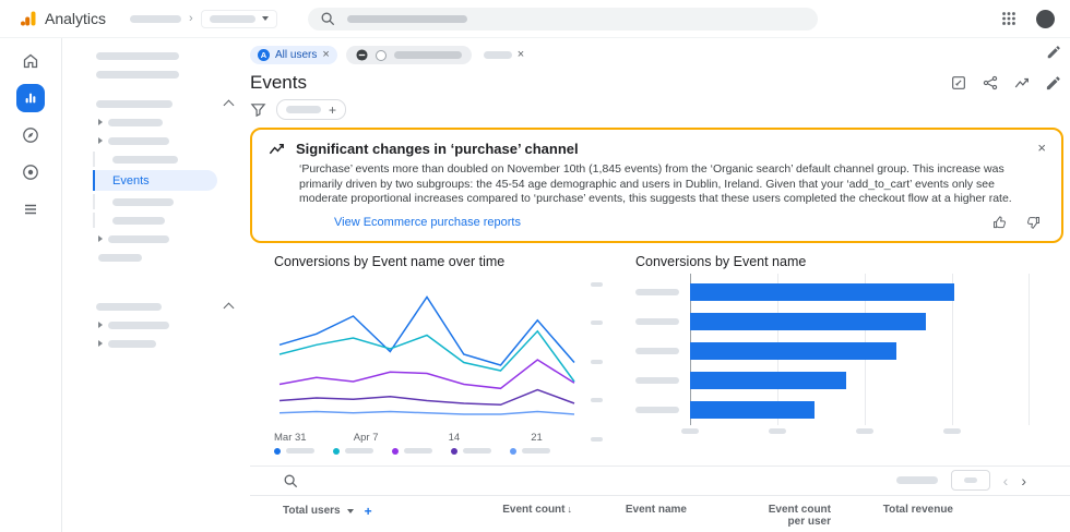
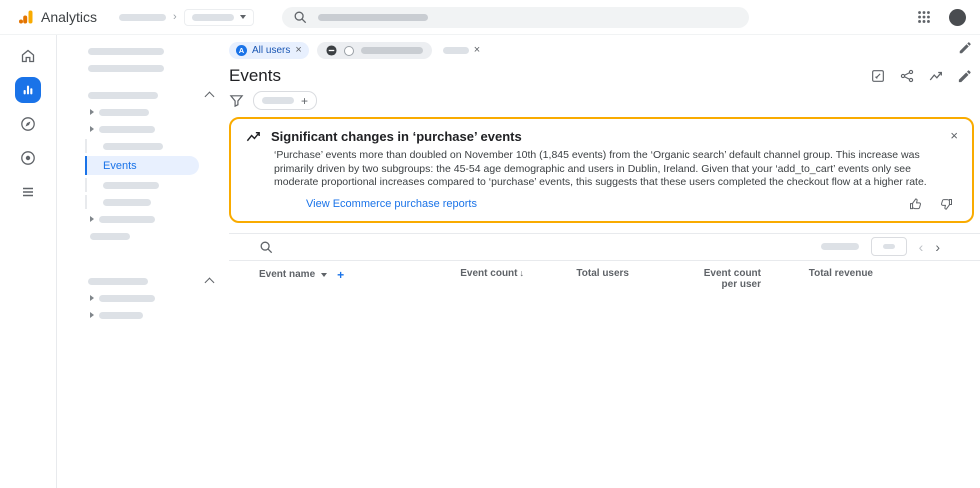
  Analytics
  ›
  Events
  A
  All users
  ×
  ×
  Events
  +
- Significant changes in ‘purchase’ channel
+ Significant changes in ‘purchase’ events
  ×
  ‘Purchase’ events more than doubled on November 10th (1,845 events) from the ‘Organic search’ default channel group. This increase was primarily driven by two subgroups: the 45-54 age demographic and users in Dublin, Ireland. Given that your ‘add_to_cart’ events only see moderate proportional increases compared to ‘purchase’ events, this suggests that these users completed the checkout flow at a higher rate.
  View Ecommerce purchase reports
- Conversions by Event name over time
- Mar 31
- Apr 7
- 14
- 21
- Conversions by Event name
  ‹
  ›
- Total users
+ Event name
  +
  Event count ↓
- Event name
+ Total users
  Event count per user
  Total revenue
